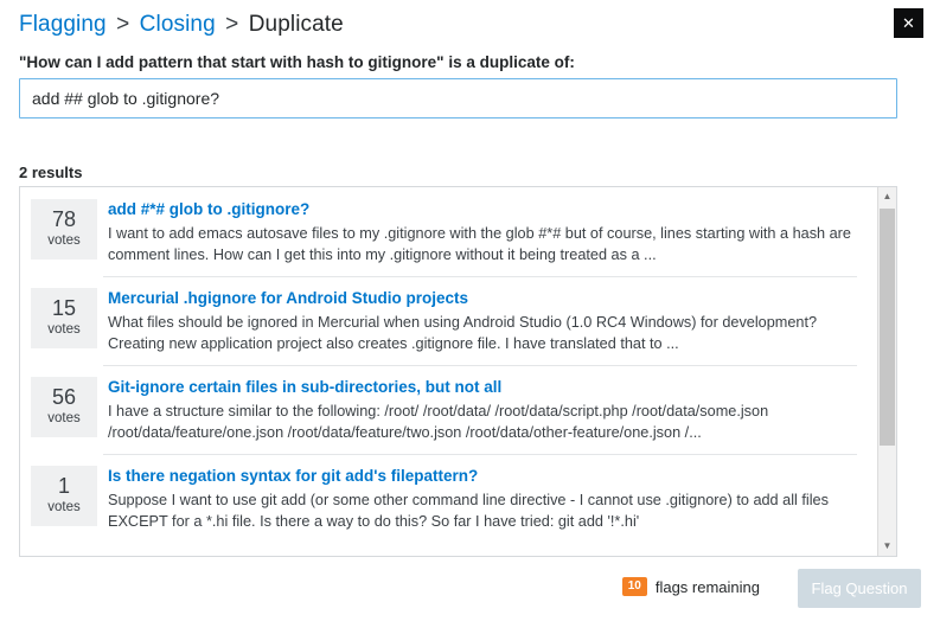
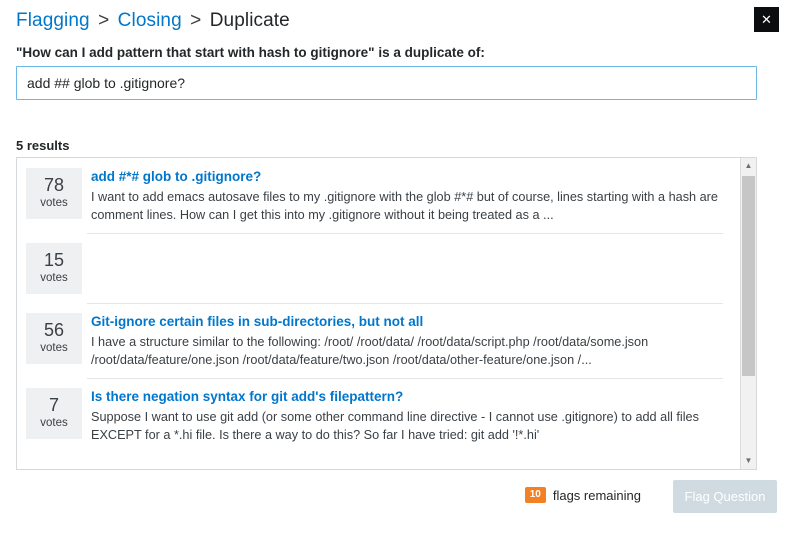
  Flagging > Closing > Duplicate
  ✕
  "How can I add pattern that start with hash to gitignore" is a duplicate of:
  add ## glob to .gitignore?
- 2 results
+ 5 results
  78
  votes
  add #*# glob to .gitignore?
  I want to add emacs autosave files to my .gitignore with the glob #*# but of course, lines starting with a hash are comment lines. How can I get this into my .gitignore without it being treated as a ...
  15
  votes
- Mercurial .hgignore for Android Studio projects
- What files should be ignored in Mercurial when using Android Studio (1.0 RC4 Windows) for development? Creating new application project also creates .gitignore file. I have translated that to ...
  56
  votes
  Git-ignore certain files in sub-directories, but not all
  I have a structure similar to the following: /root/ /root/data/ /root/data/script.php /root/data/some.json /root/data/feature/one.json /root/data/feature/two.json /root/data/other-feature/one.json /...
- 1
+ 7
  votes
  Is there negation syntax for git add's filepattern?
  Suppose I want to use git add (or some other command line directive - I cannot use .gitignore) to add all files EXCEPT for a *.hi file. Is there a way to do this? So far I have tried: git add '!*.hi'
  ▲
  ▼
  10
  flags remaining
  Flag Question
